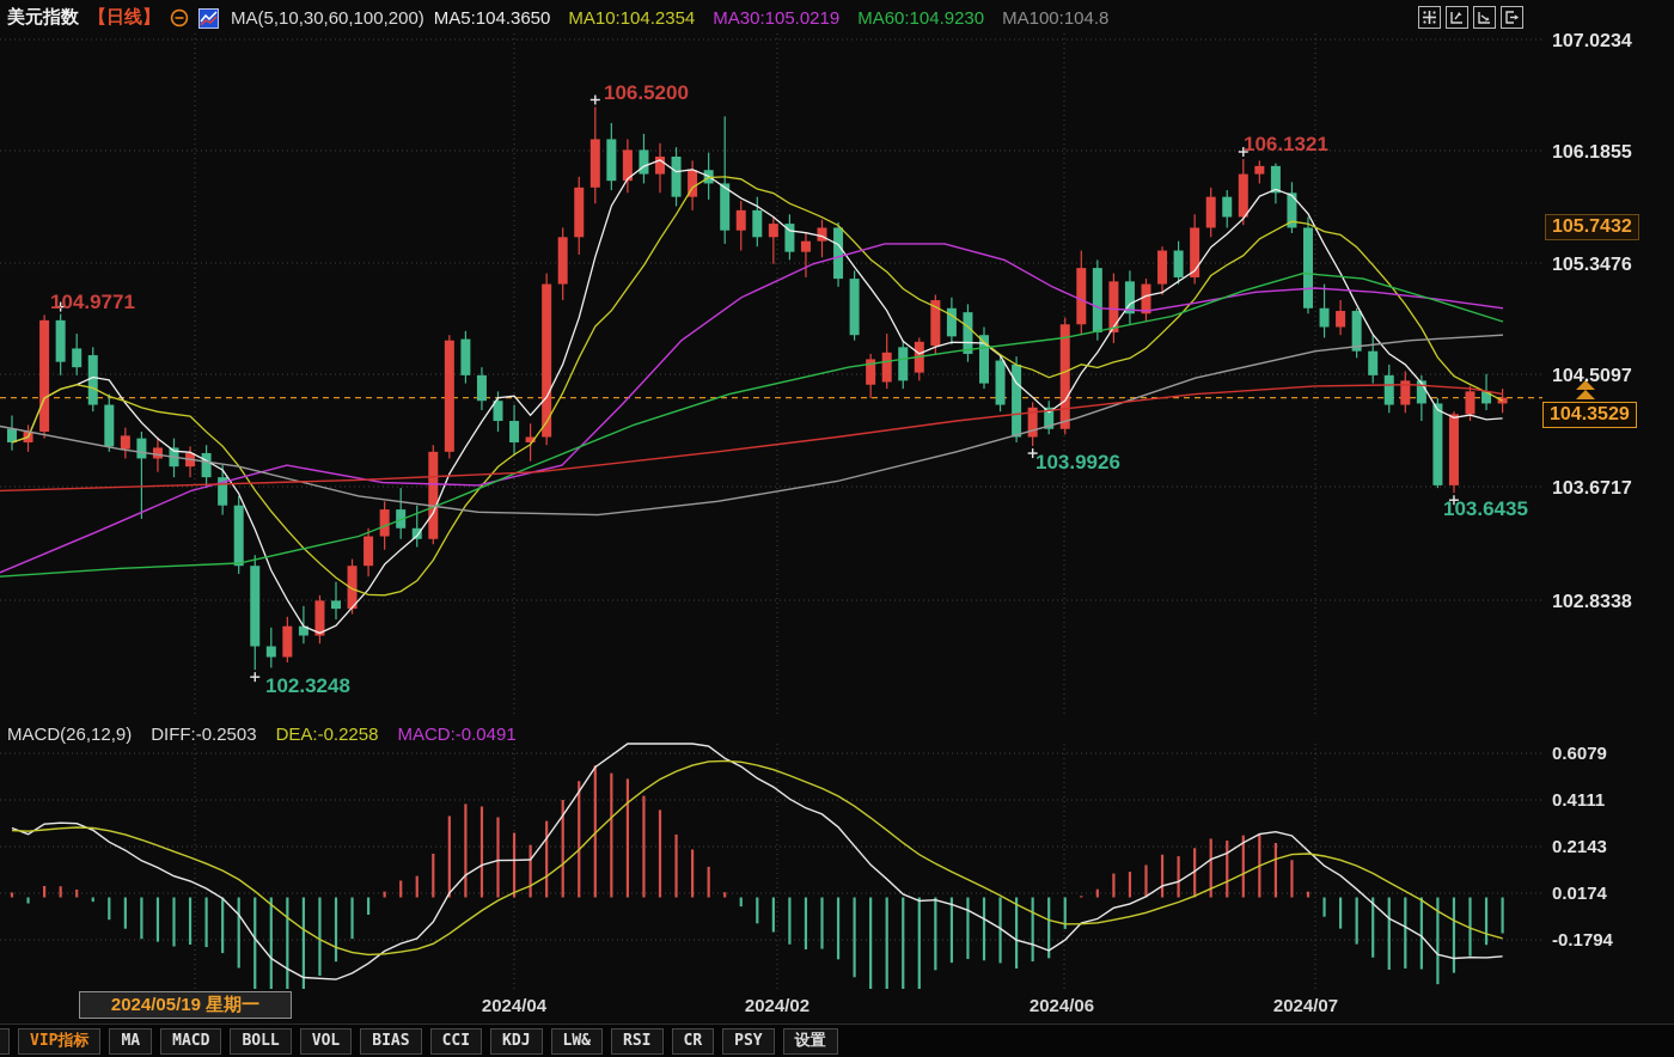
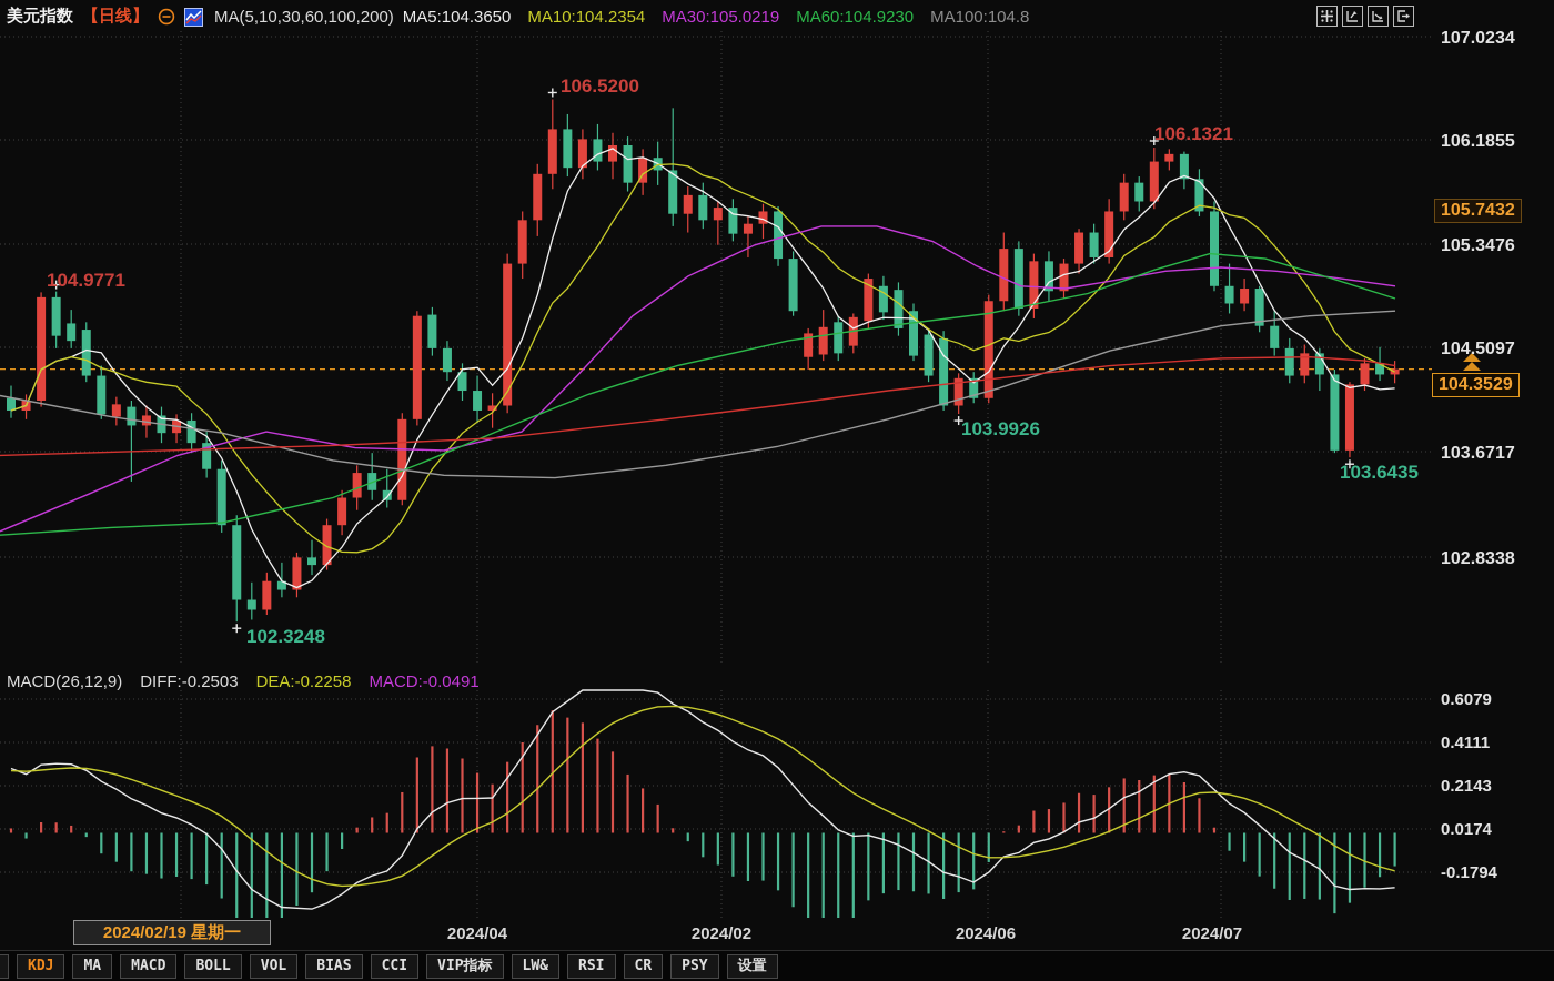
  美元指数
  【日线】
  MA(5,10,30,60,100,200)
  MA5:104.3650
  MA10:104.2354
  MA30:105.0219
  MA60:104.9230
  MA100:104.8
  MACD(26,12,9)
  DIFF:-0.2503
  DEA:-0.2258
  MACD:-0.0491
  104.9771
  106.5200
  106.1321
  102.3248
  103.9926
  103.6435
  107.0234
  106.1855
  105.3476
  104.5097
  103.6717
  102.8338
  0.6079
  0.4111
  0.2143
  0.0174
  -0.1794
  2024/04
  2024/02
  2024/06
  2024/07
  105.7432
  104.3529
- 2024/05/19 星期一
+ 2024/02/19 星期一
- VIP指标
+ KDJ
  MA
  MACD
  BOLL
  VOL
  BIAS
  CCI
- KDJ
+ VIP指标
  LW&
  RSI
  CR
  PSY
  设置
